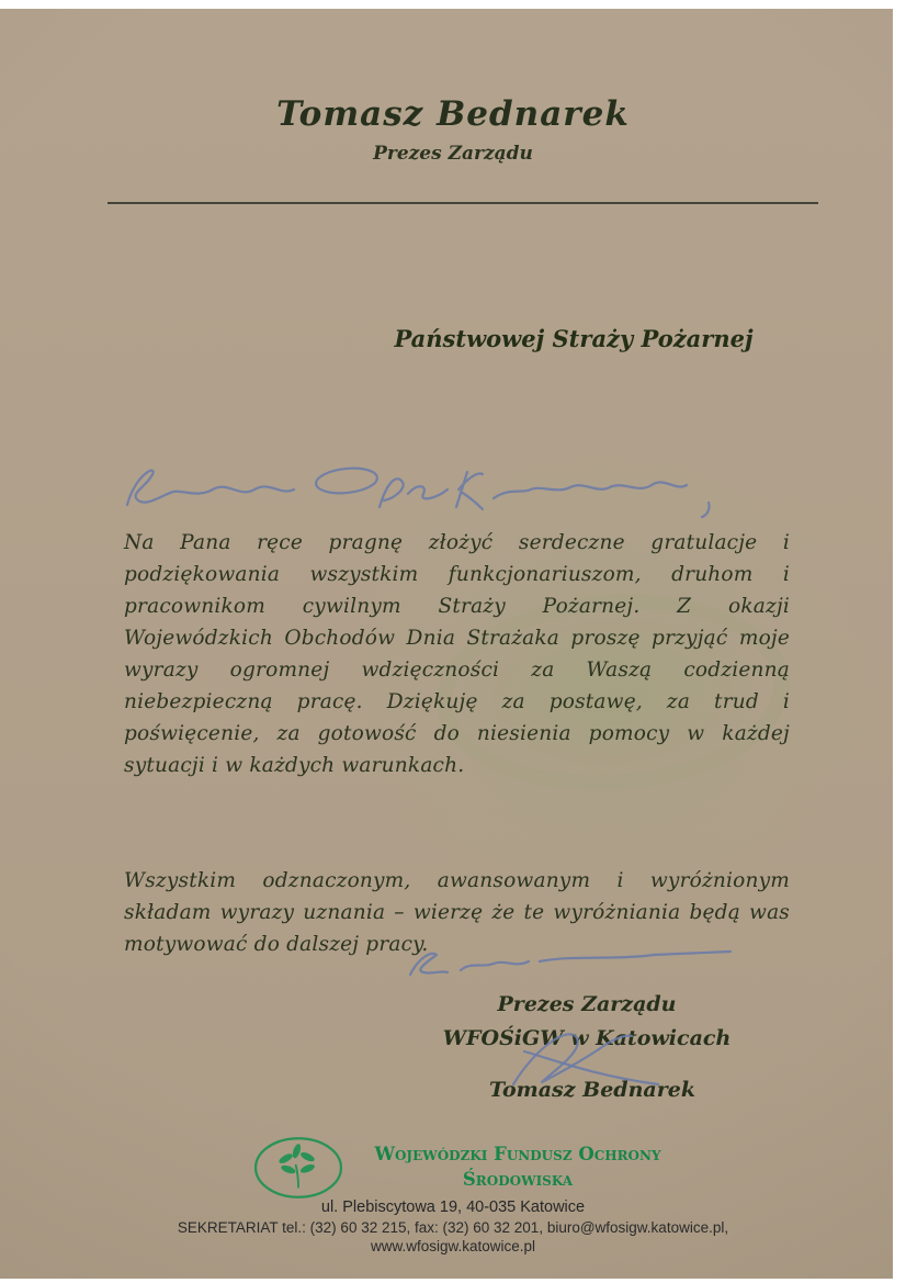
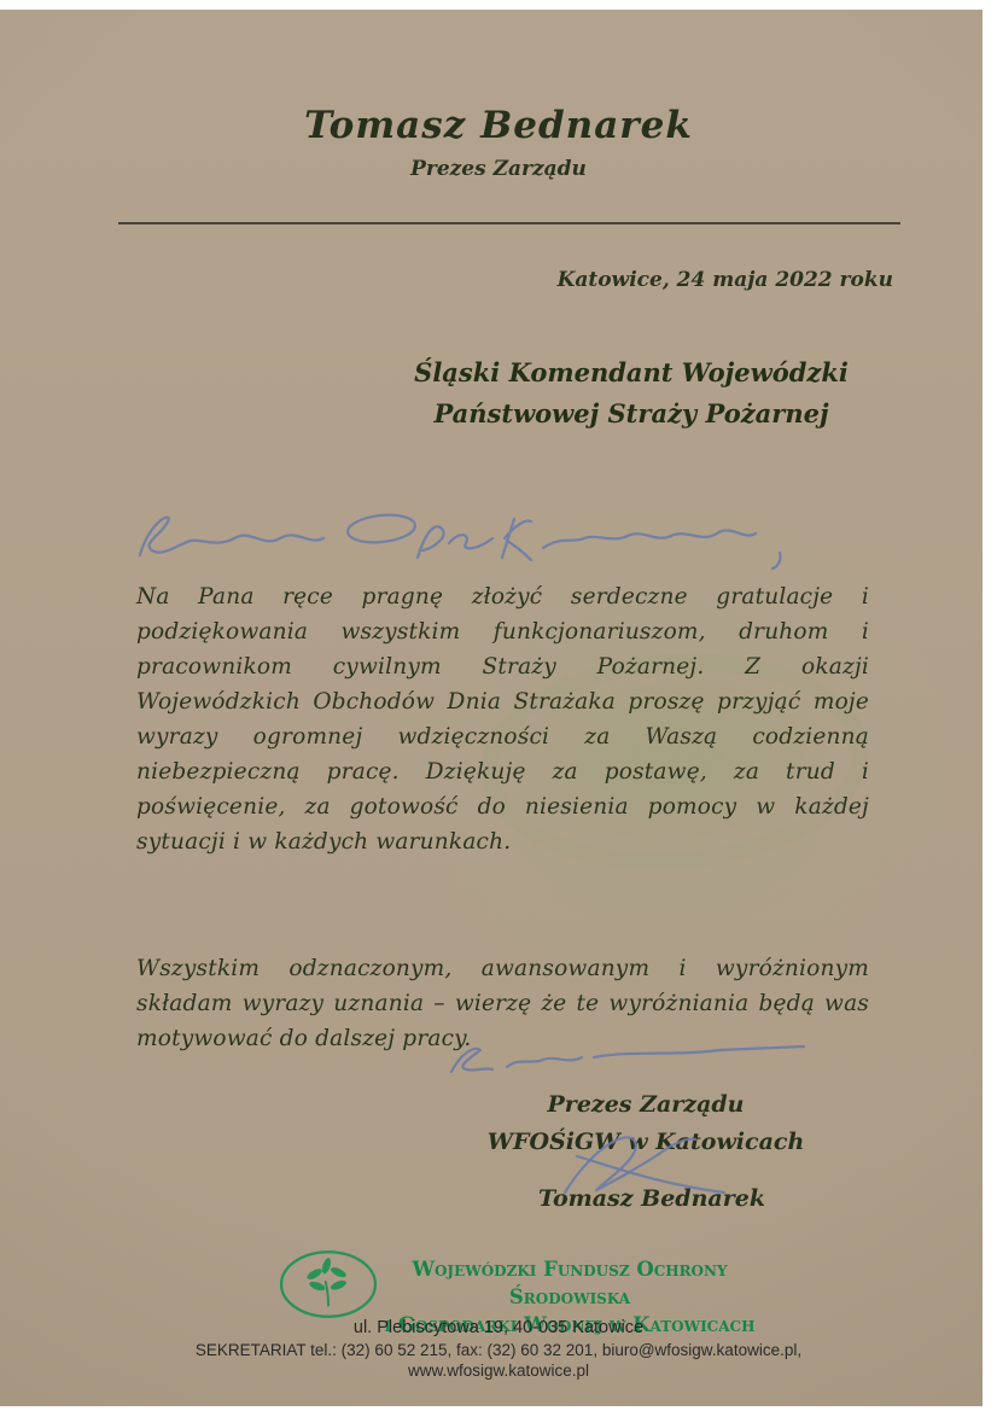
  Tomasz Bednarek
  Prezes Zarządu
+ Katowice, 24 maja 2022 roku
+ Śląski Komendant Wojewódzki
  Państwowej Straży Pożarnej
  Na Pana ręce pragnę złożyć serdeczne gratulacje i podziękowania wszystkim funkcjonariuszom, druhom i pracownikom cywilnym Straży Pożarnej. Z okazji Wojewódzkich Obchodów Dnia Strażaka proszę przyjąć moje wyrazy ogromnej wdzięczności za Waszą codzienną niebezpieczną pracę. Dziękuję za postawę, za trud i poświęcenie, za gotowość do niesienia pomocy w każdej sytuacji i w każdych warunkach.
  Wszystkim odznaczonym, awansowanym i wyróżnionym składam wyrazy uznania – wierzę że te wyróżniania będą was motywować do dalszej pracy.
  Prezes Zarządu
  WFOŚiGW w Katowicach
  Tomasz Bednarek
  Wojewódzki Fundusz Ochrony Środowiska
+ i Gospodarki Wodnej w Katowicach
  ul. Plebiscytowa 19, 40-035 Katowice
- SEKRETARIAT tel.: (32) 60 32 215, fax: (32) 60 32 201, biuro@wfosigw.katowice.pl,
+ SEKRETARIAT tel.: (32) 60 52 215, fax: (32) 60 32 201, biuro@wfosigw.katowice.pl,
  www.wfosigw.katowice.pl
